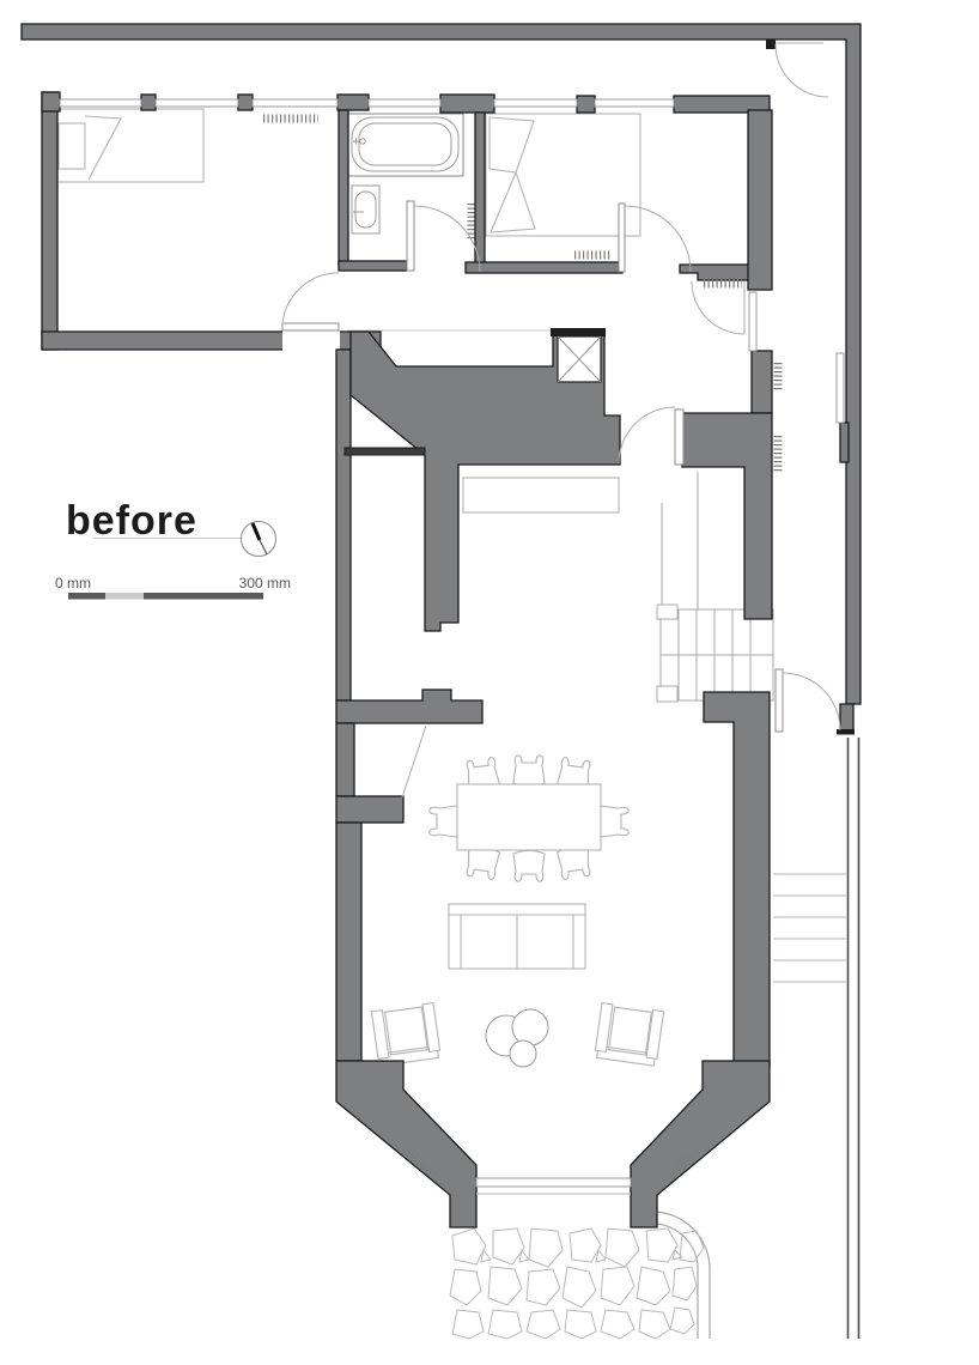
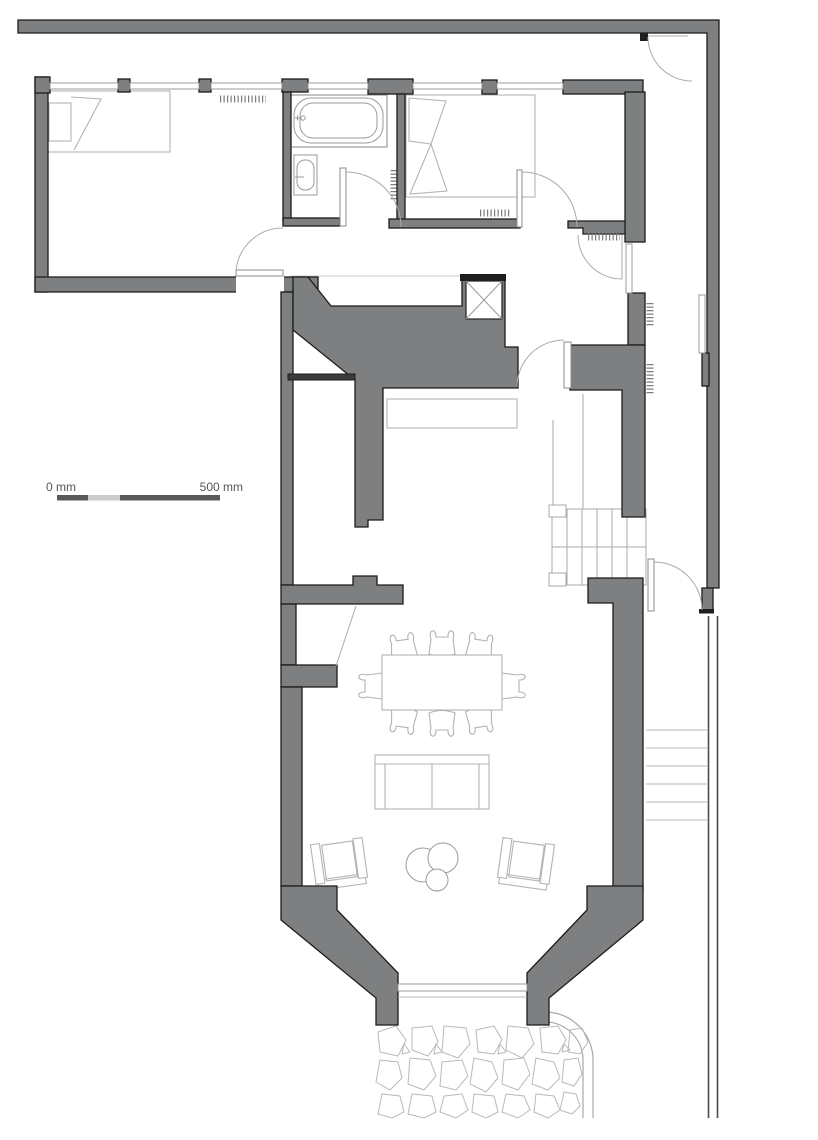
- before
  0 mm
- 300 mm
+ 500 mm
